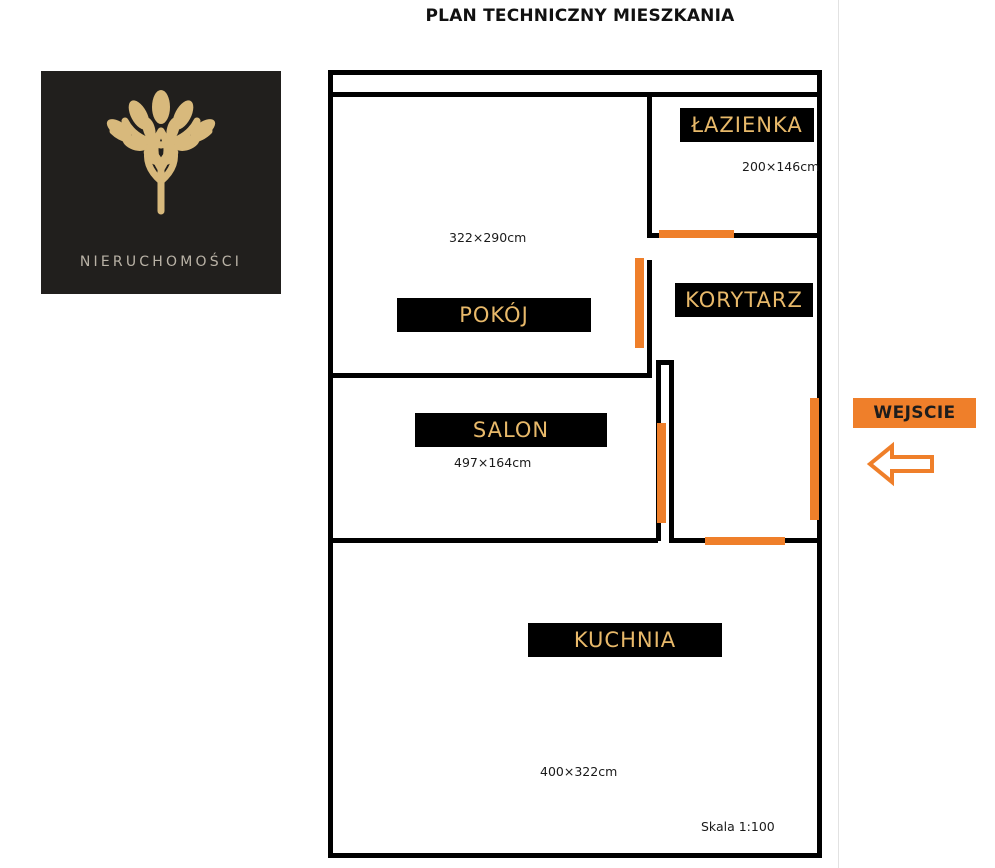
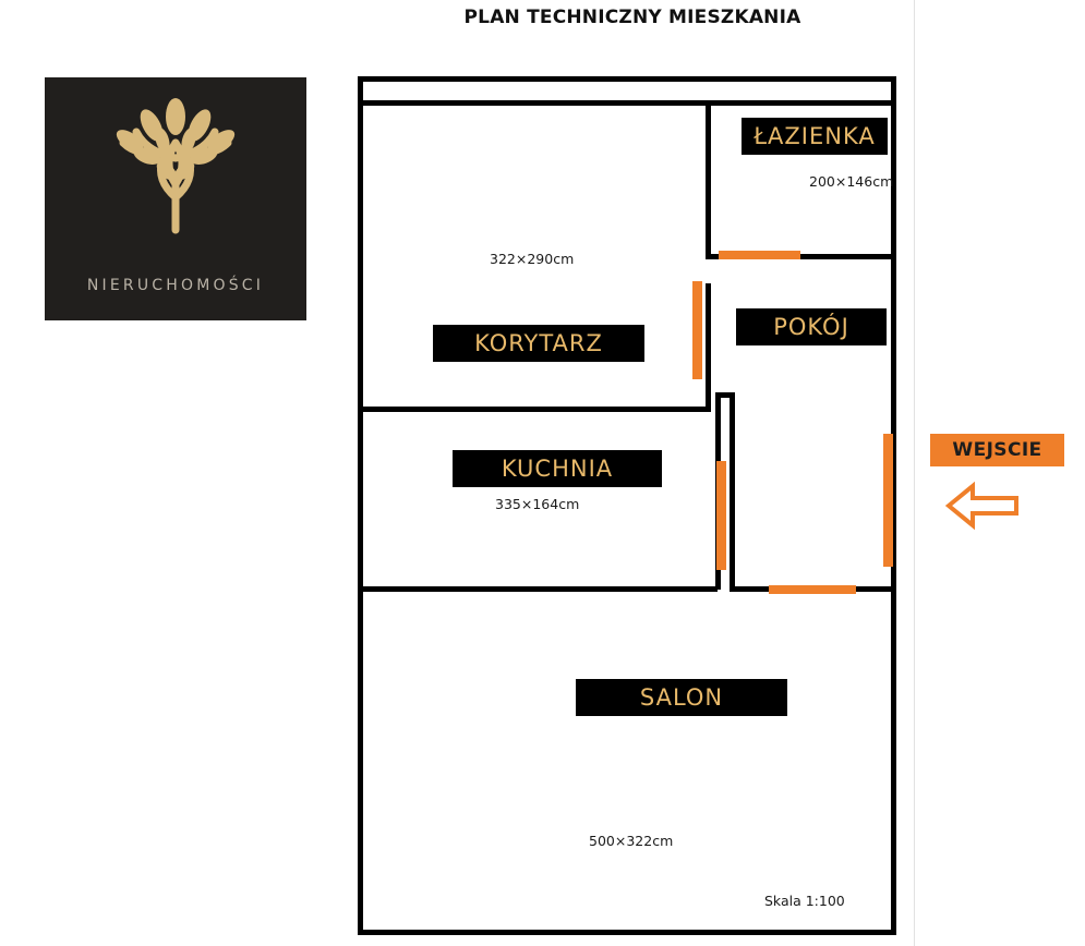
  PLAN TECHNICZNY MIESZKANIA
  NIERUCHOMOŚCI
- POKÓJ
+ KORYTARZ
  322×290cm
  ŁAZIENKA
  200×146cm
- KORYTARZ
+ POKÓJ
- SALON
+ KUCHNIA
- 497×164cm
+ 335×164cm
- KUCHNIA
+ SALON
- 400×322cm
+ 500×322cm
  Skala 1:100
  WEJSCIE
